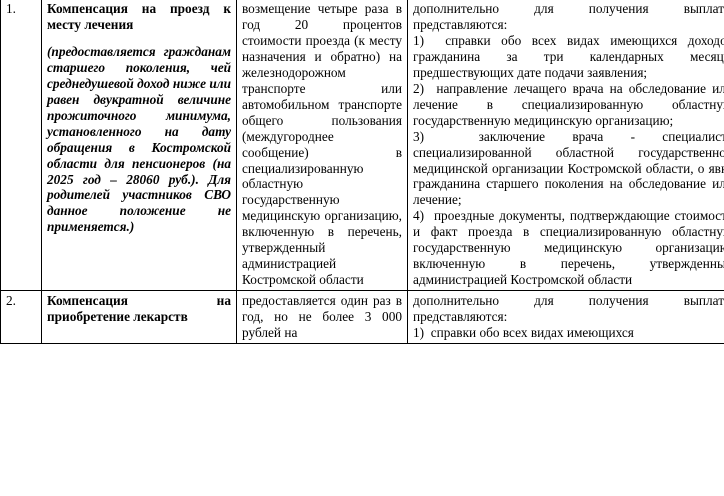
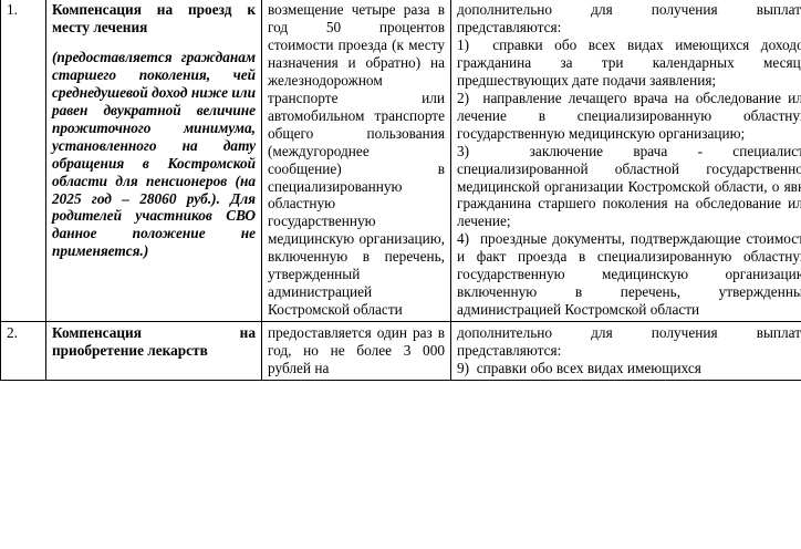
- 1.	Компенсация на проезд к месту лечения (предоставляется гражданам старшего поколения, чей среднедушевой доход ниже или равен двукратной величине прожиточного минимума, установленного на дату обращения в Костромской области для пенсионеров (на 2025 год – 28060 руб.). Для родителей участников СВО данное положение не применяется.)	возмещение четыре раза в год 20 процентов стоимости проезда (к месту назначения и обратно) на железнодорожном транспорте или автомобильном транспорте общего пользования (междугороднее сообщение) в специализированную областную государственную медицинскую организацию, включенную в перечень, утвержденный администрацией Костромской области	дополнительно для получения выплат представляются: 1) справки обо всех видах имеющихся доходо гражданина за три календарных месяц предшествующих дате подачи заявления; 2) направление лечащего врача на обследование ил лечение в специализированную областну государственную медицинскую организацию; 3) заключение врача - специалис специализированной областной государственно медицинской организации Костромской области, о яв гражданина старшего поколения на обследование ил лечение; 4) проездные документы, подтверждающие стоимос и факт проезда в специализированную областну государственную медицинскую организаци включенную в перечень, утвержденны администрацией Костромской области
+ 1.	Компенсация на проезд к месту лечения (предоставляется гражданам старшего поколения, чей среднедушевой доход ниже или равен двукратной величине прожиточного минимума, установленного на дату обращения в Костромской области для пенсионеров (на 2025 год – 28060 руб.). Для родителей участников СВО данное положение не применяется.)	возмещение четыре раза в год 50 процентов стоимости проезда (к месту назначения и обратно) на железнодорожном транспорте или автомобильном транспорте общего пользования (междугороднее сообщение) в специализированную областную государственную медицинскую организацию, включенную в перечень, утвержденный администрацией Костромской области	дополнительно для получения выплат представляются: 1) справки обо всех видах имеющихся доходо гражданина за три календарных месяц предшествующих дате подачи заявления; 2) направление лечащего врача на обследование ил лечение в специализированную областну государственную медицинскую организацию; 3) заключение врача - специалис специализированной областной государственно медицинской организации Костромской области, о яв гражданина старшего поколения на обследование ил лечение; 4) проездные документы, подтверждающие стоимос и факт проезда в специализированную областну государственную медицинскую организаци включенную в перечень, утвержденны администрацией Костромской области
- 2.	Компенсация на приобретение лекарств	предоставляется один раз в год, но не более 3 000 рублей на	дополнительно для получения выплат представляются: 1) справки обо всех видах имеющихся
+ 2.	Компенсация на приобретение лекарств	предоставляется один раз в год, но не более 3 000 рублей на	дополнительно для получения выплат представляются: 9) справки обо всех видах имеющихся
